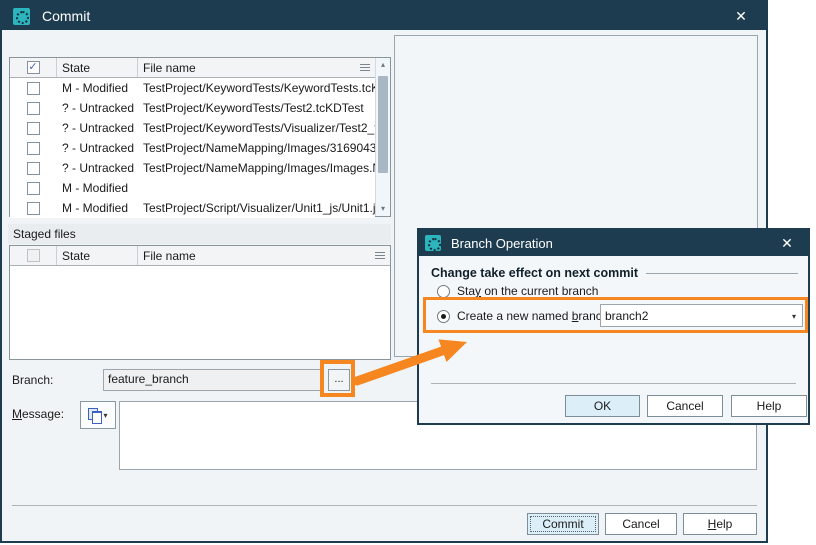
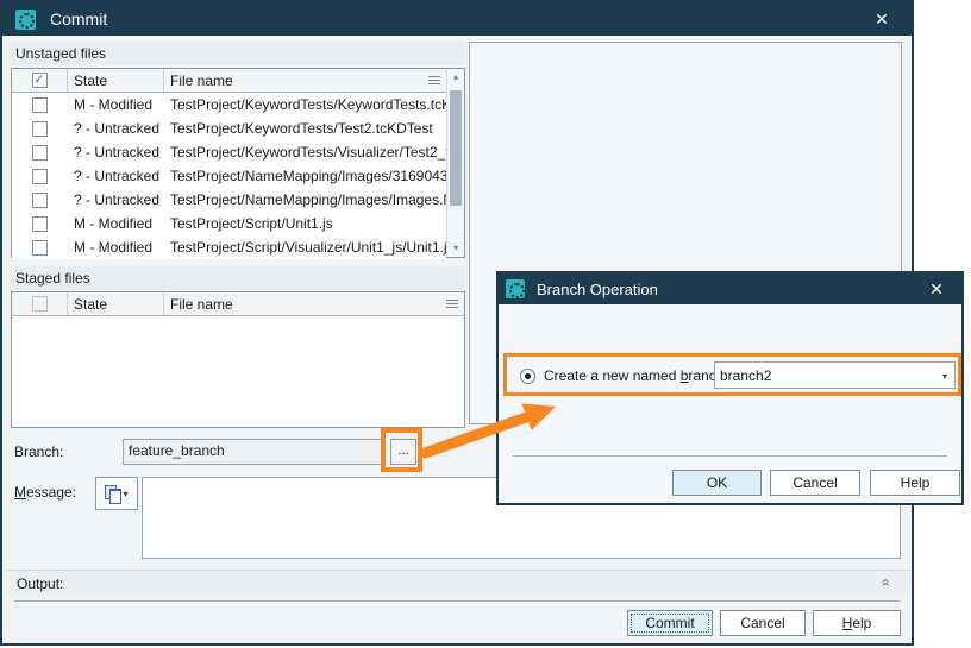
  Commit
  ✕
+ Unstaged files
  ✓
  State
  File name
  M - Modified
  TestProject/KeywordTests/KeywordTests.tc
  ? - Untracked
  TestProject/KeywordTests/Test2.tcKDTest
  ? - Untracked
  TestProject/KeywordTests/Visualizer/Test2_
  ? - Untracked
  TestProject/NameMapping/Images/3169043
  ? - Untracked
  TestProject/NameMapping/Images/Images.
  M - Modified
+ TestProject/Script/Unit1.js
  M - Modified
  TestProject/Script/Visualizer/Unit1_js/Unit1.
  ▴
  ▾
  Staged files
  State
  File name
  Branch:
  feature_branch
  ...
  Message:
  ▾
+ Output:
  Commit
  Cancel
  Help
  Branch Operation
  ✕
- Change take effect on next commit
- Stay on the current branch
  Create a new named branc
  branch2
  ▾
  OK
  Cancel
  Help
